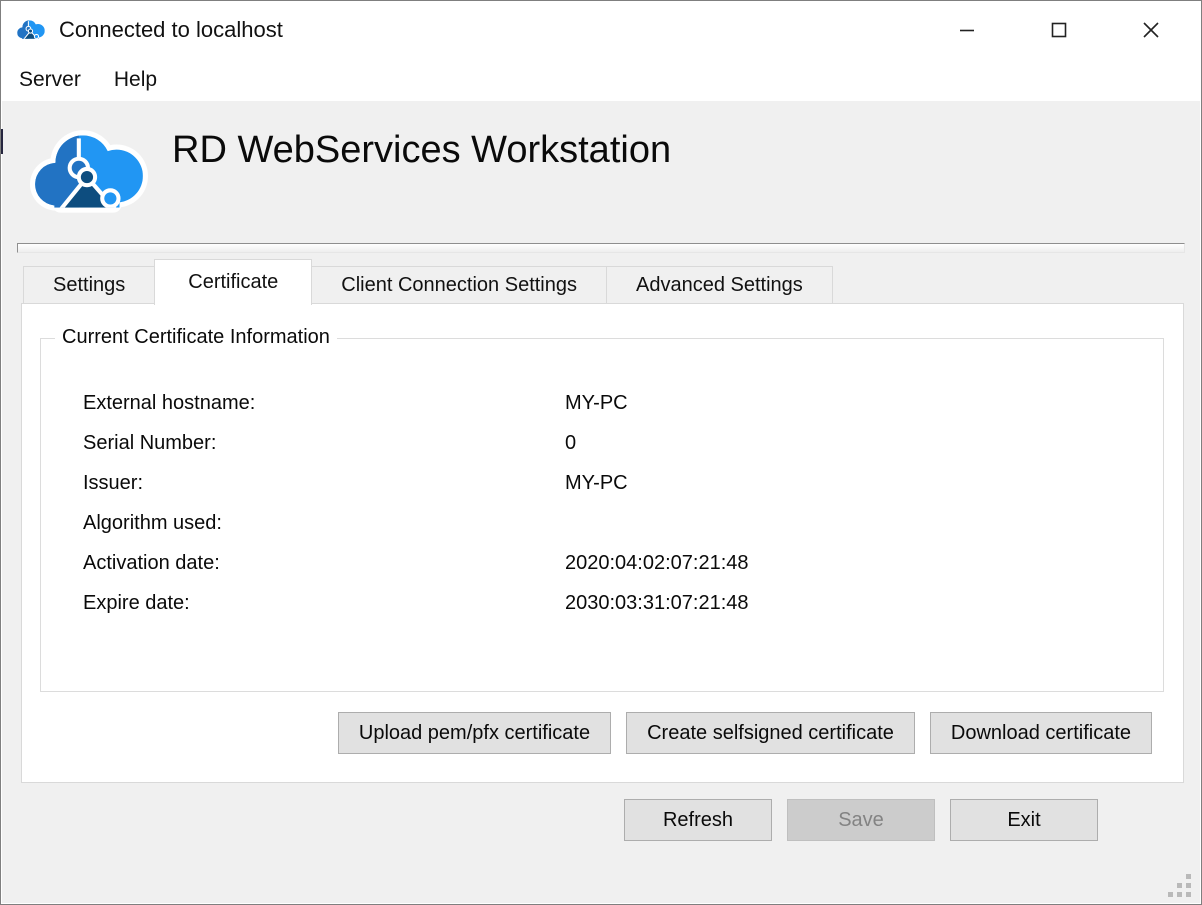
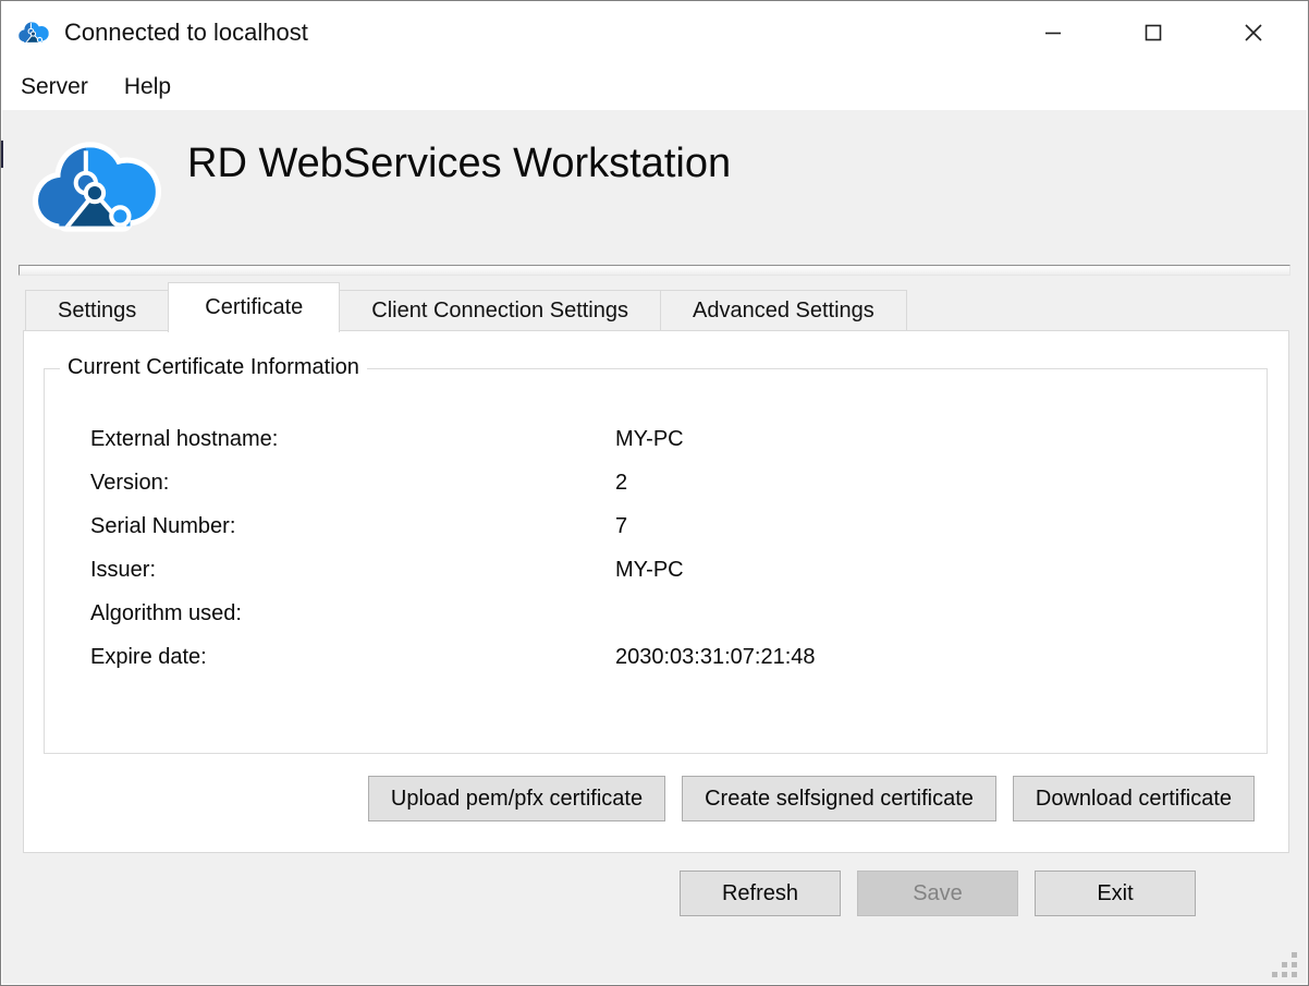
  Connected to localhost
  Server
  Help
  RD WebServices Workstation
  Settings
  Certificate
  Client Connection Settings
  Advanced Settings
  Current Certificate Information
  External hostname:
  MY-PC
+ Version:
+ 2
  Serial Number:
- 0
+ 7
  Issuer:
  MY-PC
  Algorithm used:
- Activation date:
- 2020:04:02:07:21:48
  Expire date:
  2030:03:31:07:21:48
  Upload pem/pfx certificate
  Create selfsigned certificate
  Download certificate
  Refresh
  Save
  Exit
